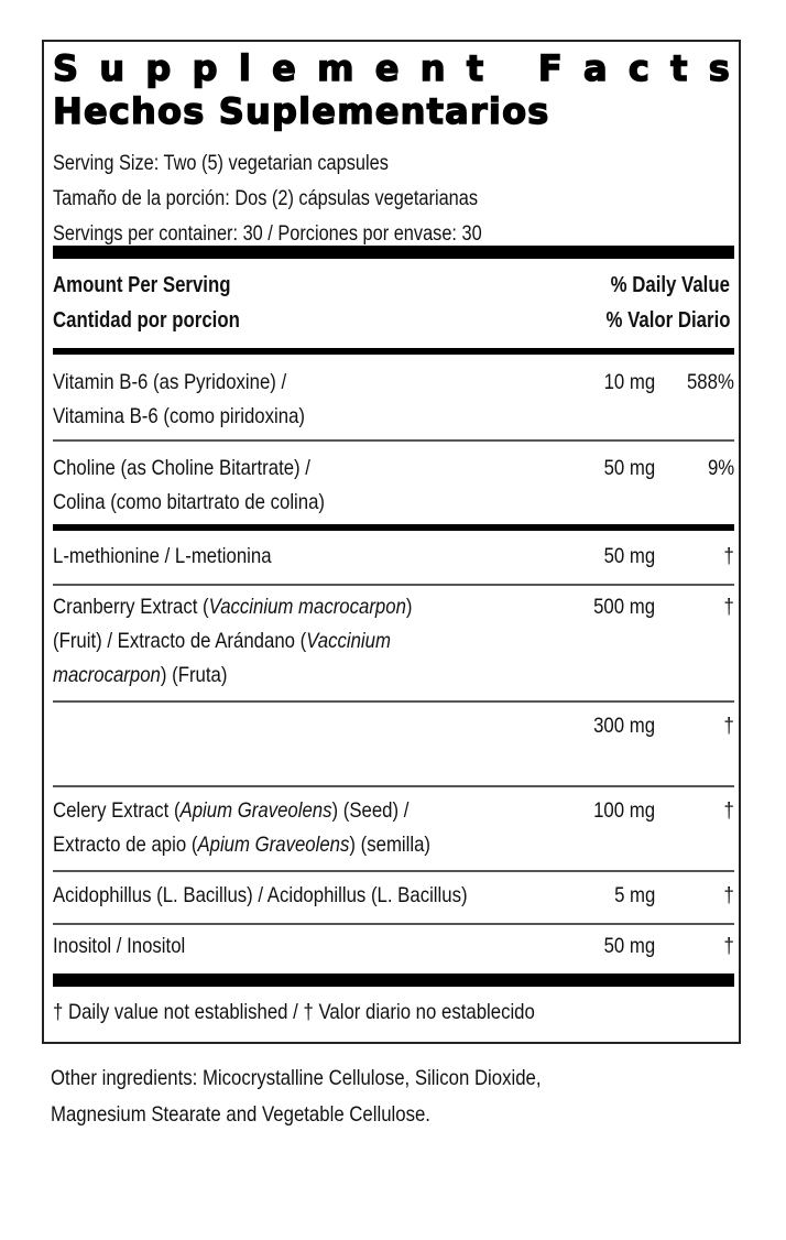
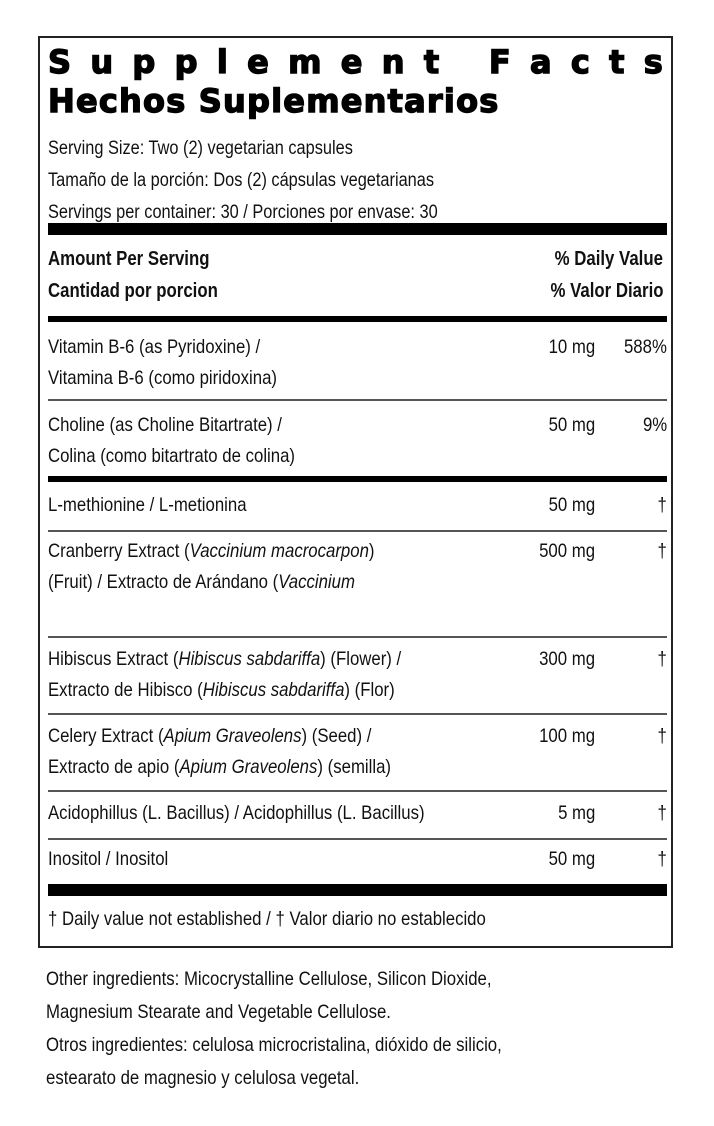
  S
  u
  p
  p
  l
  e
  m
  e
  n
  t
  F
  a
  c
  t
  s
  Hechos Suplementarios
- Serving Size: Two (5) vegetarian capsules
+ Serving Size: Two (2) vegetarian capsules
  Tamaño de la porción: Dos (2) cápsulas vegetarianas
  Servings per container: 30 / Porciones por envase: 30
  Amount Per Serving
  Cantidad por porcion
  % Daily Value
  % Valor Diario
  † Daily value not established / † Valor diario no establecido
  Vitamin B-6 (as Pyridoxine) /
  Vitamina B-6 (como piridoxina)
  10 mg
  588%
  Choline (as Choline Bitartrate) /
  Colina (como bitartrato de colina)
  50 mg
  9%
  L-methionine / L-metionina
  50 mg
  †
  Cranberry Extract (Vaccinium macrocarpon)
  (Fruit) / Extracto de Arándano (Vaccinium
- macrocarpon) (Fruta)
  500 mg
  †
+ Hibiscus Extract (Hibiscus sabdariffa) (Flower) /
+ Extracto de Hibisco (Hibiscus sabdariffa) (Flor)
  300 mg
  †
  Celery Extract (Apium Graveolens) (Seed) /
  Extracto de apio (Apium Graveolens) (semilla)
  100 mg
  †
  Acidophillus (L. Bacillus) / Acidophillus (L. Bacillus)
  5 mg
  †
  Inositol / Inositol
  50 mg
  †
  Other ingredients: Micocrystalline Cellulose, Silicon Dioxide,
  Magnesium Stearate and Vegetable Cellulose.
+ Otros ingredientes: celulosa microcristalina, dióxido de silicio,
+ estearato de magnesio y celulosa vegetal.
